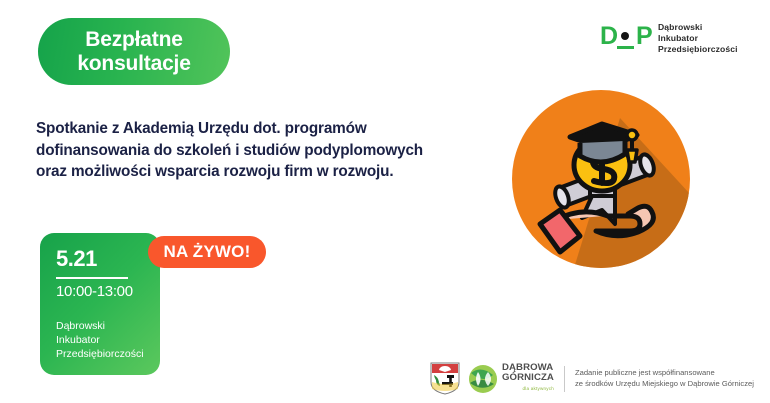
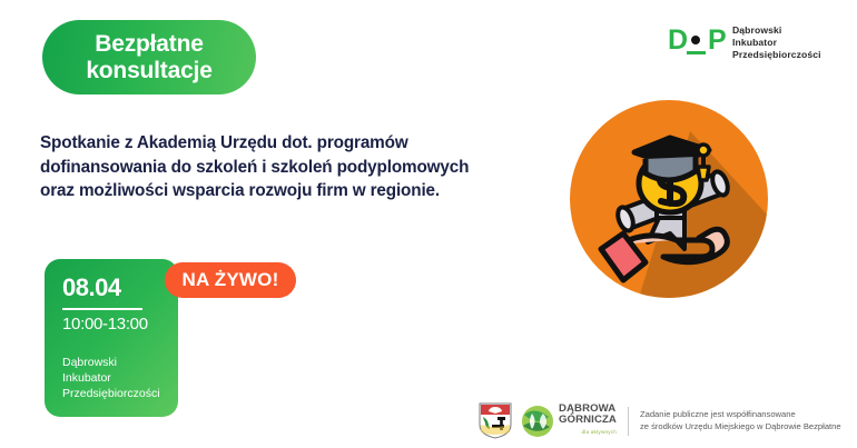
  Bezpłatne
  konsultacje
  Spotkanie z Akademią Urzędu dot. programów
- dofinansowania do szkoleń i studiów podyplomowych
+ dofinansowania do szkoleń i szkoleń podyplomowych
- oraz możliwości wsparcia rozwoju firm w rozwoju.
+ oraz możliwości wsparcia rozwoju firm w regionie.
- 5.21
+ 08.04
  10:00-13:00
  Dąbrowski
  Inkubator
  Przedsiębiorczości
  NA ŻYWO!
  D
  P
  Dąbrowski
  Inkubator
  Przedsiębiorczości
  DĄBROWA
  GÓRNICZA
  Zadanie publiczne jest współfinansowane
- ze środków Urzędu Miejskiego w Dąbrowie Górniczej
+ ze środków Urzędu Miejskiego w Dąbrowie Bezpłatne
